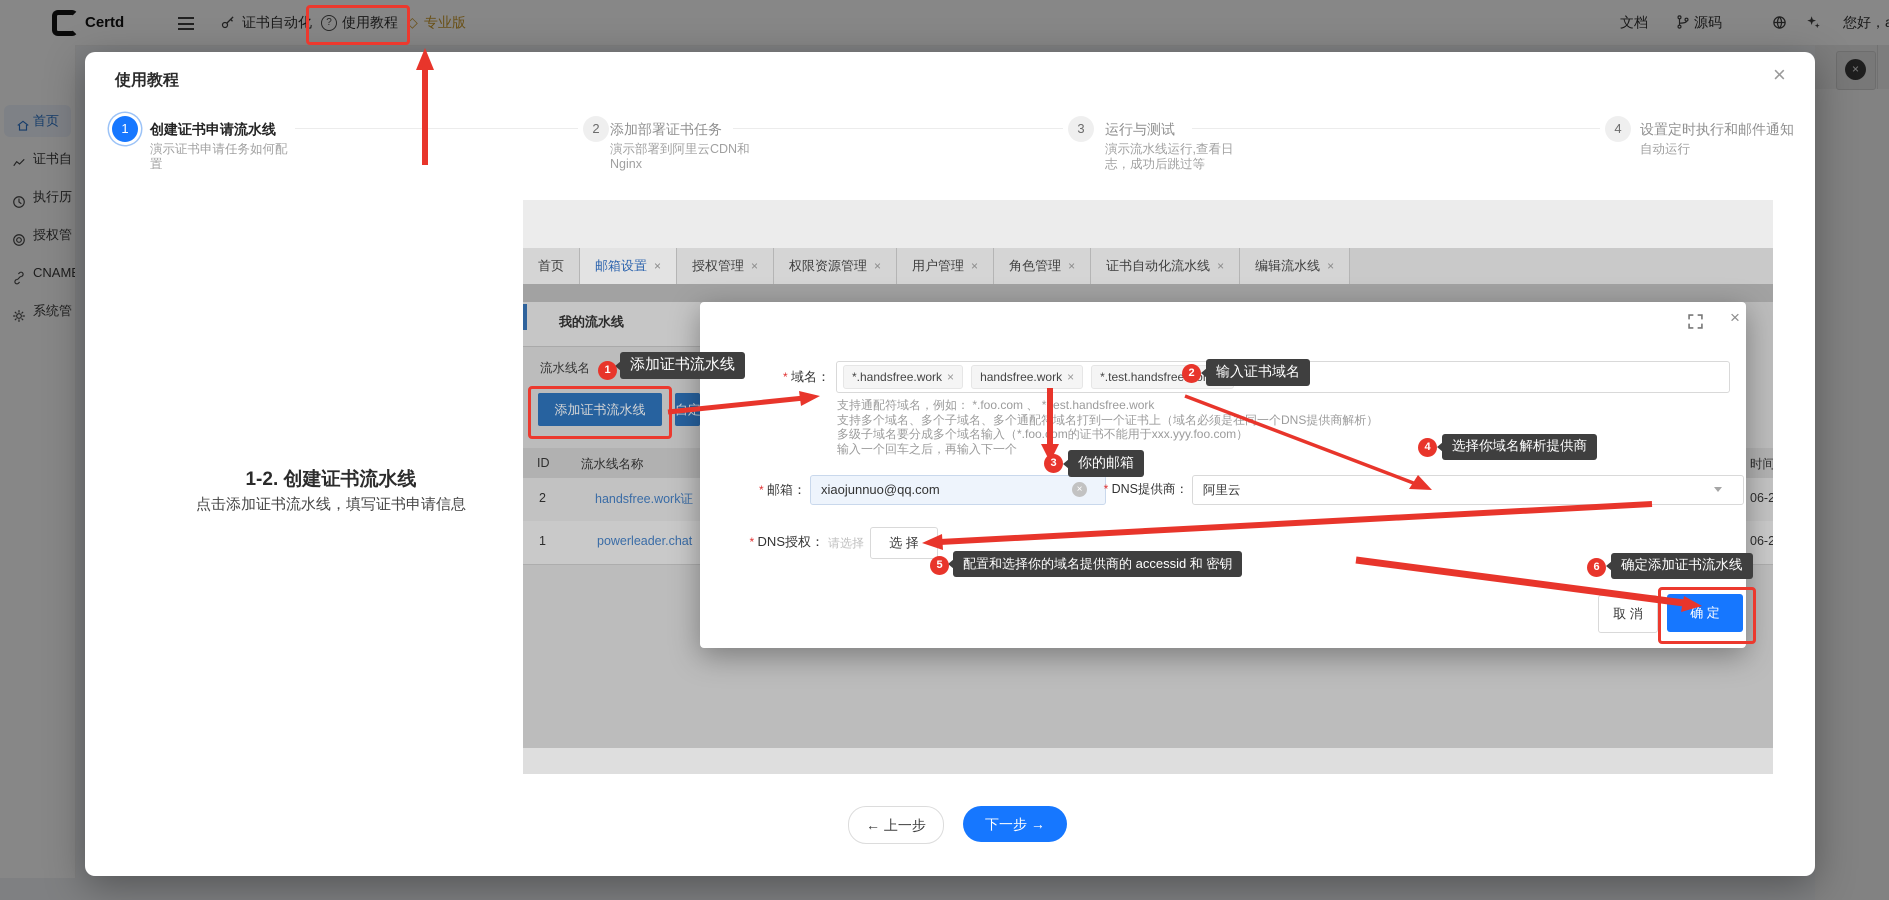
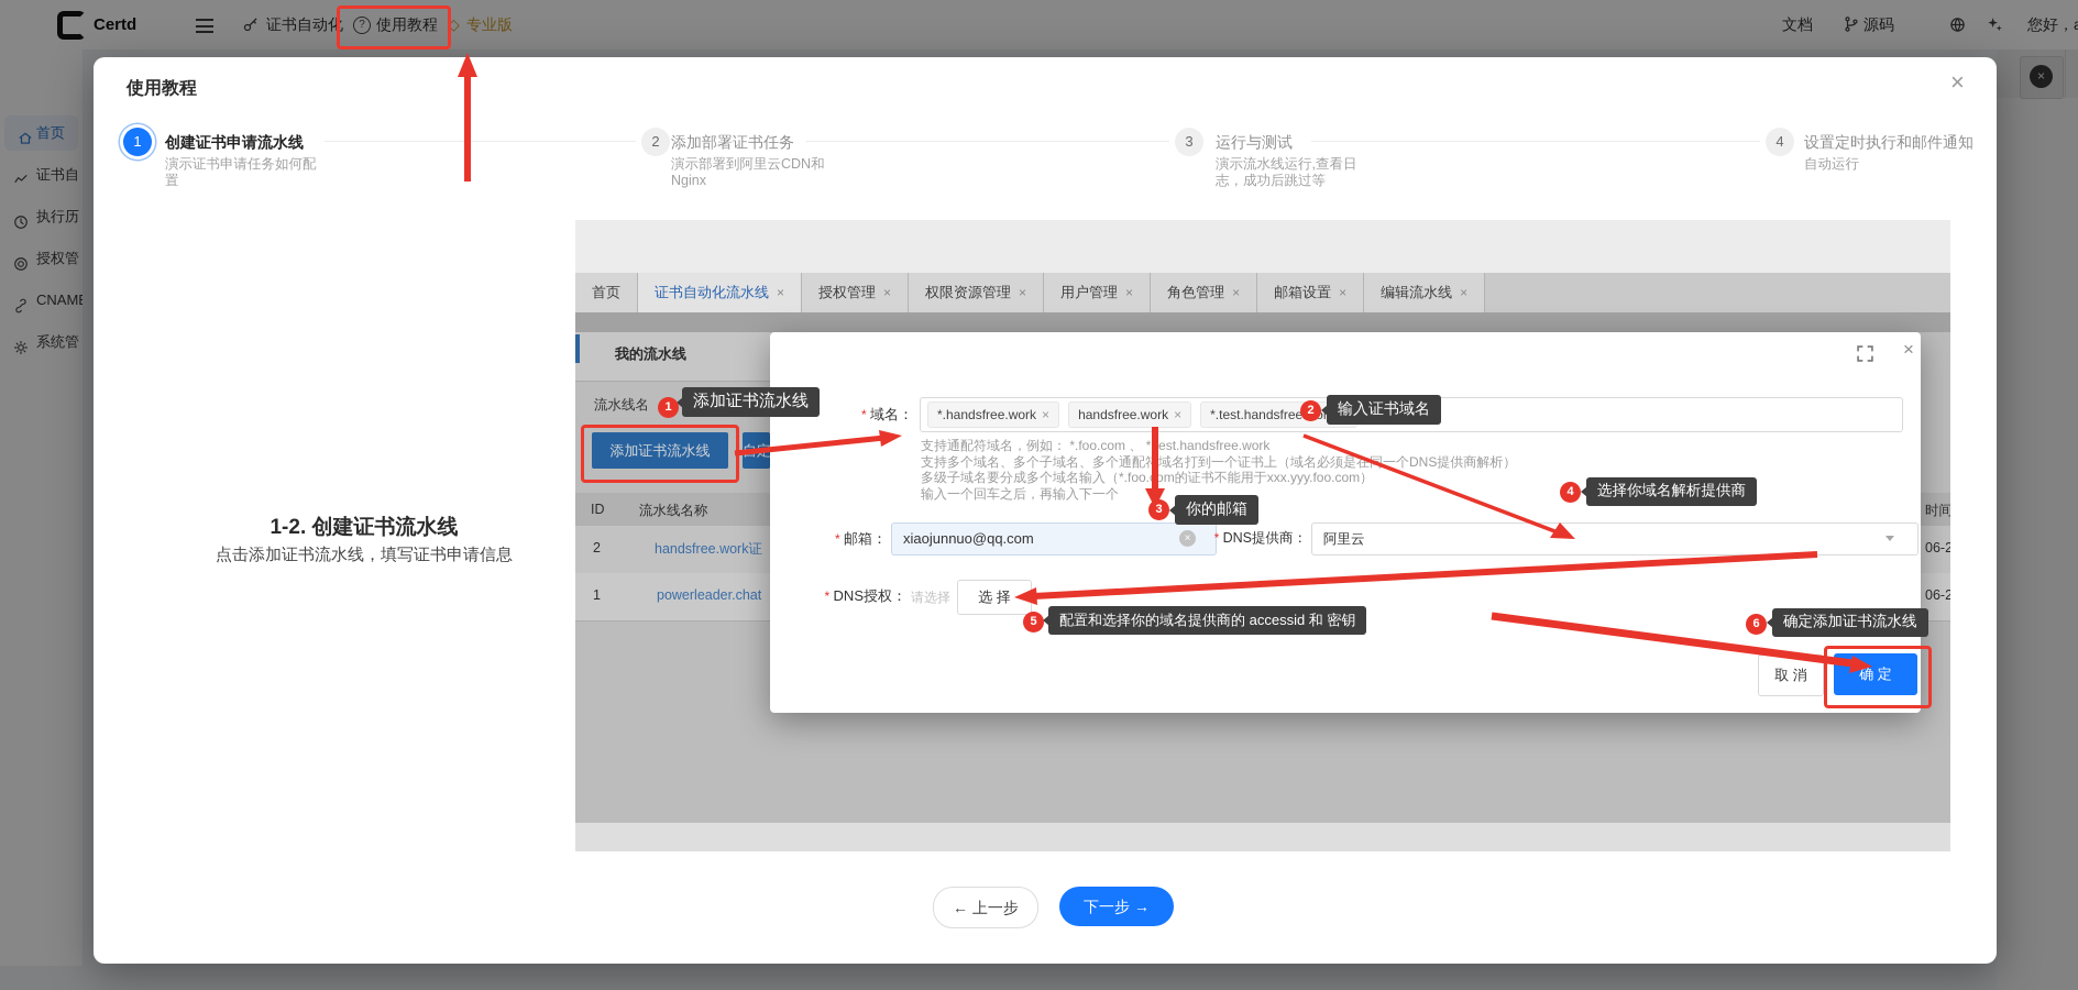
  Certd
  证书自动化
  ?
  使用教程
  ◇
  专业版
  文档
  源码
  首页
  证书自
  执行历
  授权管
  CNAM
  系统管
  ×
  使用教程
  ×
  1
  创建证书申请流水线
  演示证书申请任务如何配置
  2
  添加部署证书任务
  演示部署到阿里云CDN和Nginx
  3
  运行与测试
  演示流水线运行,查看日志，成功后跳过等
  4
  设置定时执行和邮件通知
  自动运行
  1-2. 创建证书流水线
  点击添加证书流水线，填写证书申请信息
  ← 上一步
  下一步 →
  首页
- 邮箱设置 ×
+ 证书自动化流水线 ×
  授权管理 ×
  权限资源管理 ×
  用户管理 ×
  角色管理 ×
- 证书自动化流水线 ×
+ 邮箱设置 ×
  编辑流水线 ×
  我的流水线
  流水线名
  添加证书流水线
  ID
  流水线名称
  时间
  2
  handsfree.work证
  06-2
  1
  powerleader.chat
  06-2
  ×
  域名：
  *.handsfree.work ×
  handsfree.work ×
  *.test.handsfree
  支持通配符域名，例如： *.foo.com 、 *est.handsfree.work
  支持多个域名、多个子域名、多个通配域名打到一个证书上（域名必须是在一个DNS提供商解析）
  多级子域名要分成多个域名输入（*.foo.om的证书不能用于xxx.yyy.foo.com）
  输入一个回车之后，再输入下一个
  邮箱：
  xiaojunnuo@qq.com
  ×
  DNS提供商：
  阿里云
  DNS授权：
  请选择
  选 择
  取 消
  确 定
  1
  添加证书流水线
  2
  输入证书域名
  3
  你的邮箱
  4
  选择你域名解析提供商
  5
  配置和选择你的域名提供商的 accessid 和 密钥
  6
  确定添加证书流水线
